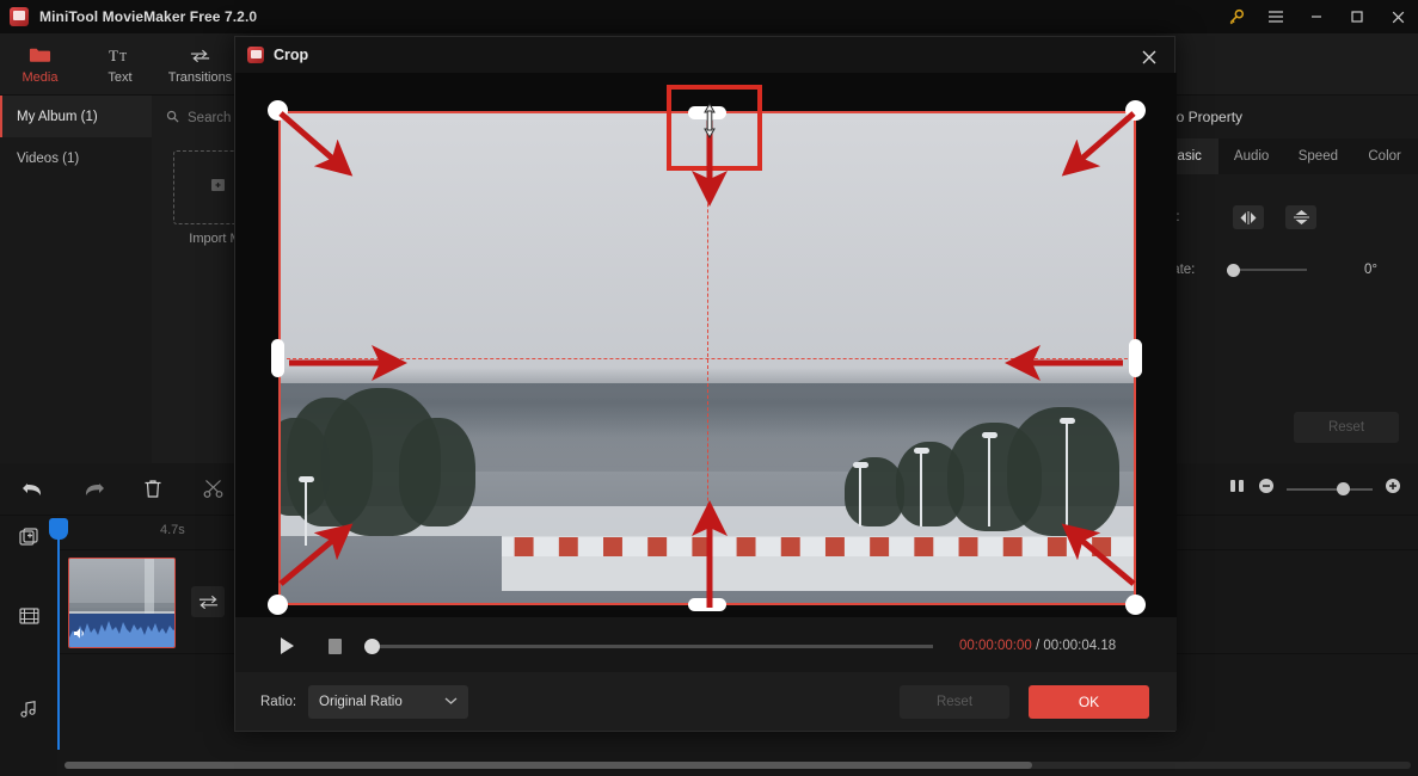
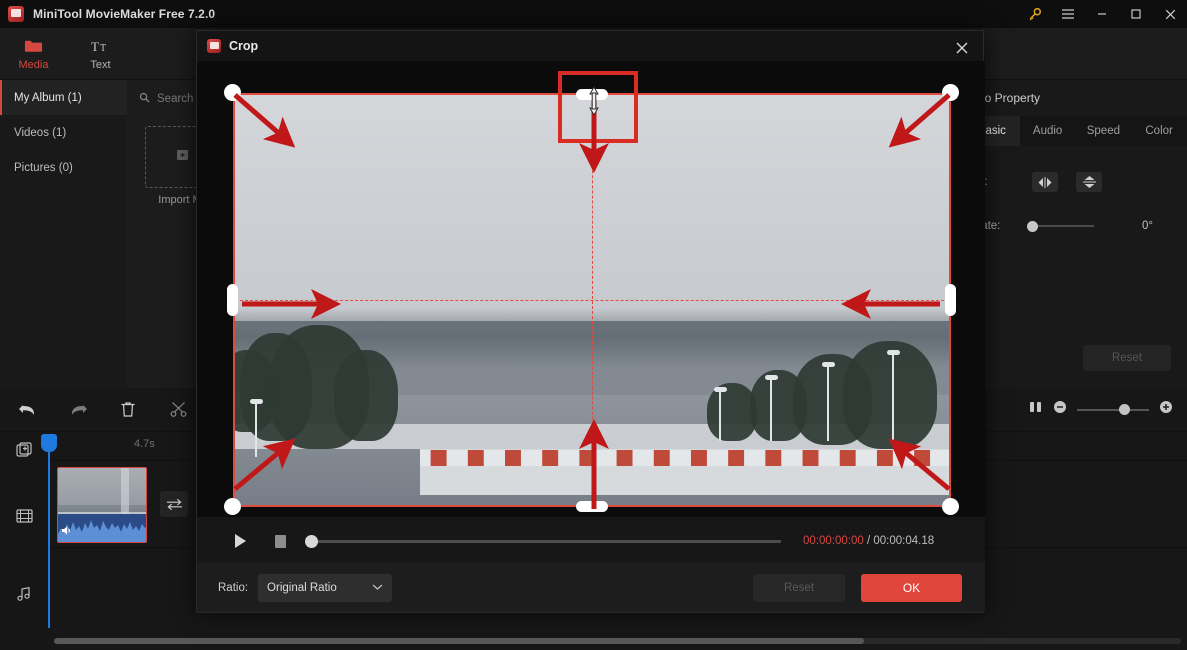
  MiniTool MovieMaker Free 7.2.0
  Media
  T
  T
  Text
- Transitions
  My Album (1)
  Videos (1)
+ Pictures (0)
  Search
  Import
  o Property
  asic
  Audio
  Speed
  Color
  0°
  Reset
  4.7s
  Crop
  00:00:00:00 / 00:00:04.18
  Ratio:
  Original Ratio
  Reset
  OK
